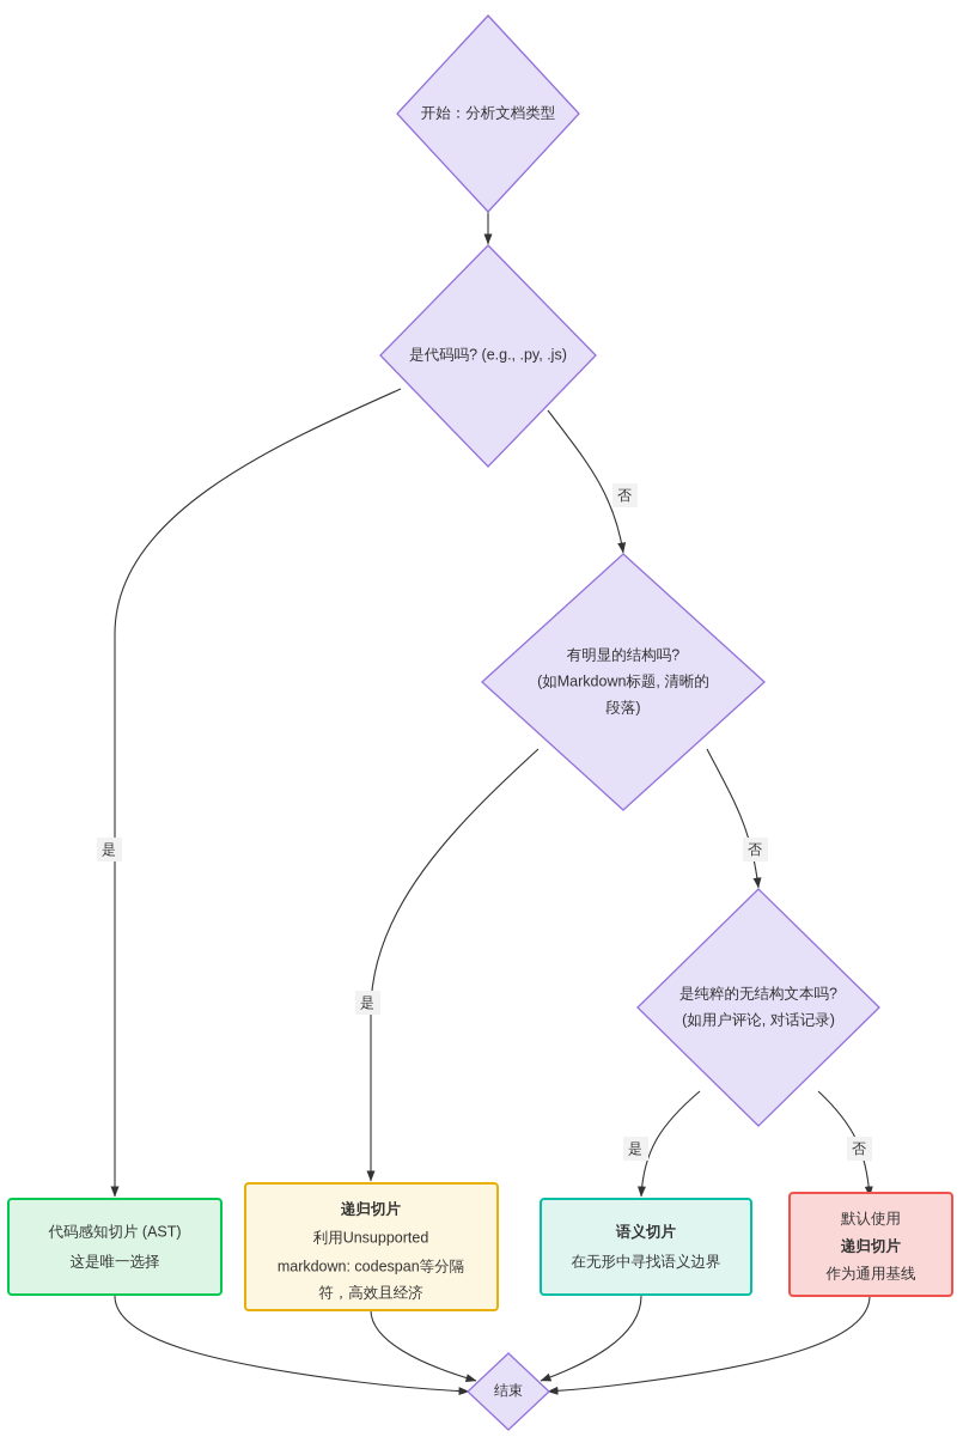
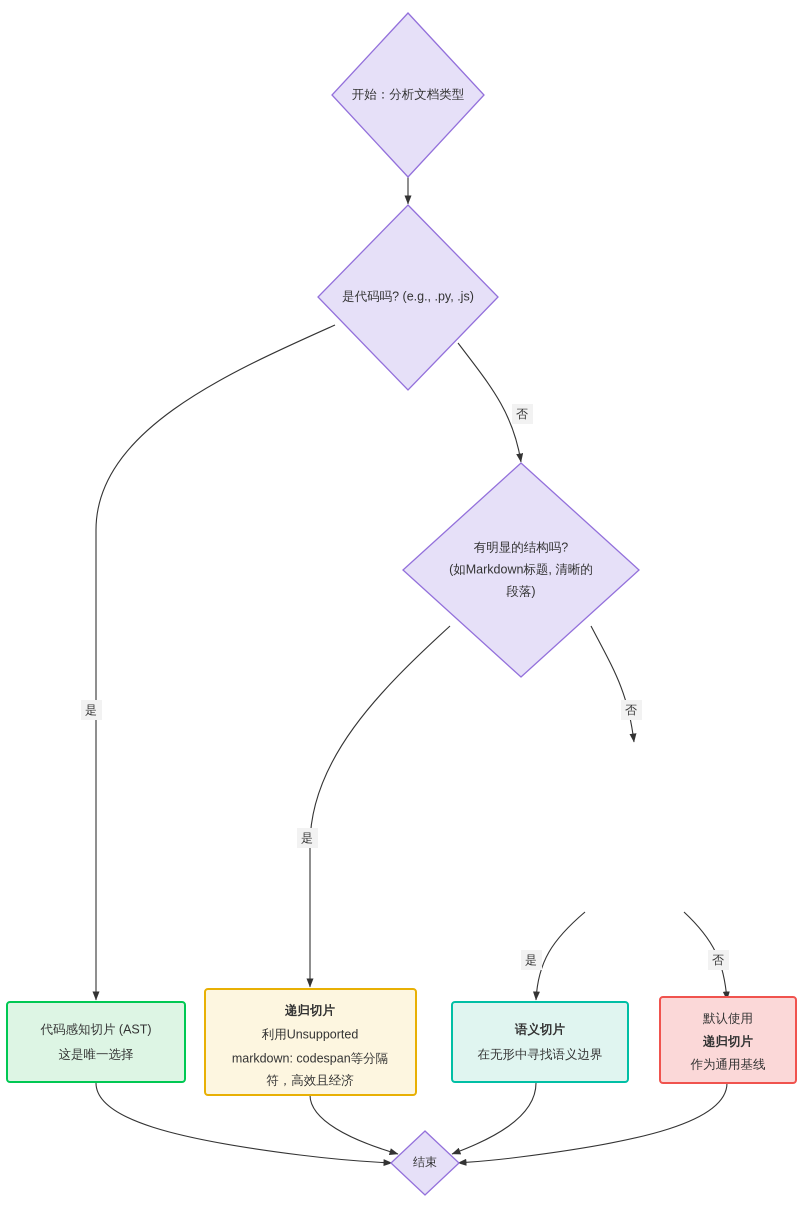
  是
  否
  是
  否
  是
  否
  开始：分析文档类型
  是代码吗? (e.g., .py, .js)
  有明显的结构吗?
  (如Markdown标题, 清晰的
  段落)
- 是纯粹的无结构文本吗?
- (如用户评论, 对话记录)
  代码感知切片 (AST)
  这是唯一选择
  递归切片
  利用Unsupported
  markdown: codespan等分隔
  符，高效且经济
  语义切片
  在无形中寻找语义边界
  默认使用
  递归切片
  作为通用基线
  结束
